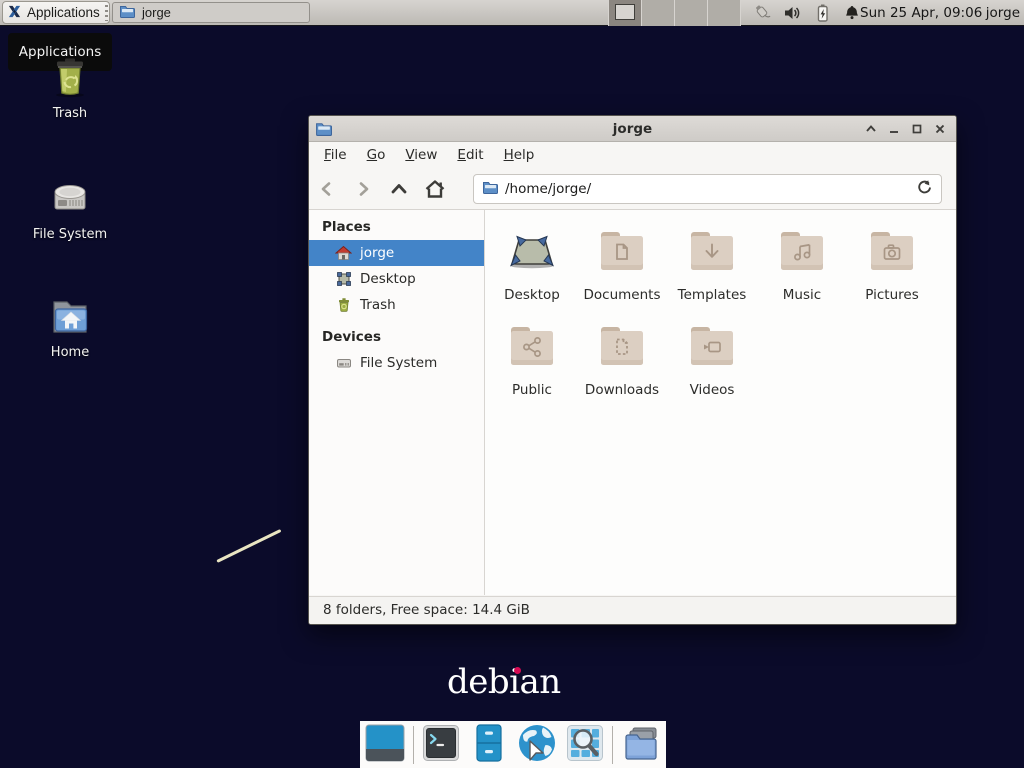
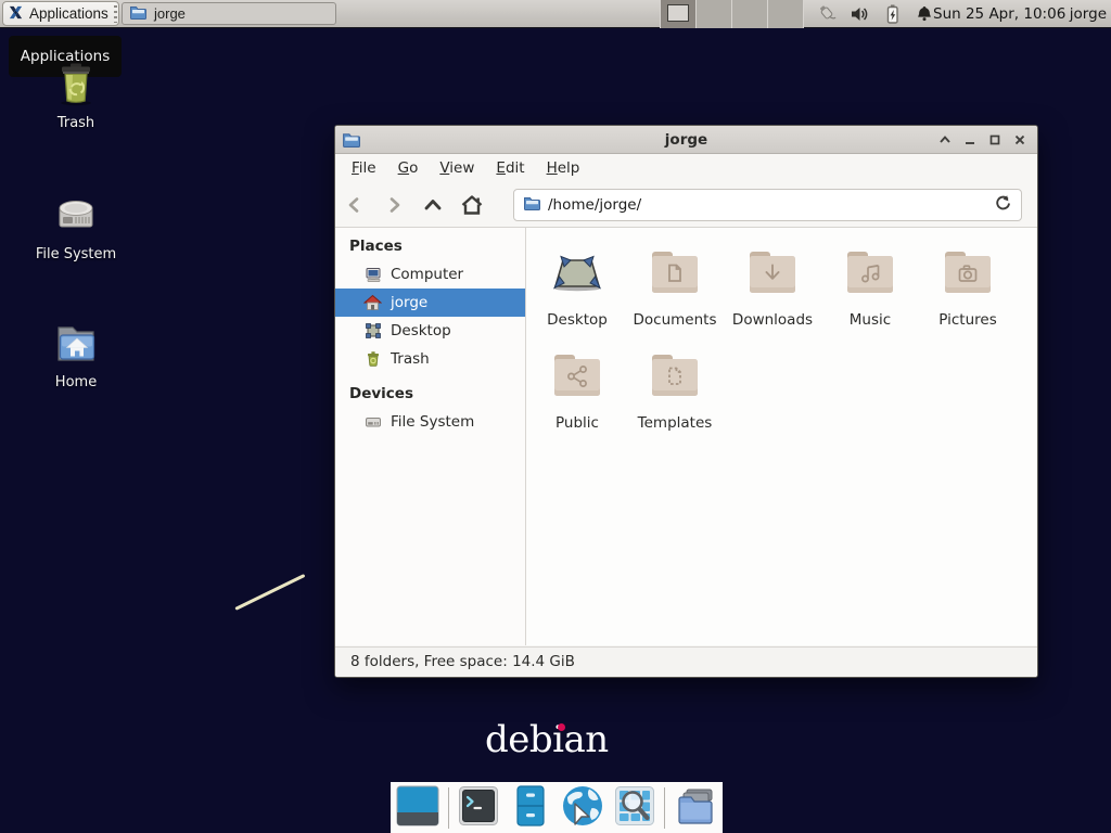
  Applications
  jorge
- Sun 25 Apr, 09:06
+ Sun 25 Apr, 10:06
  jorge
  Applications
  Trash
  File System
  Home
  jorge
  File
  Go
  View
  Edit
  Help
  /home/jorge/
  Places
+ Computer
  jorge
  Desktop
  Trash
  Devices
  File System
  Desktop
  Documents
- Templates
+ Downloads
  Music
  Pictures
  Public
- Downloads
+ Templates
- Videos
  8 folders, Free space: 14.4 GiB
  debian
